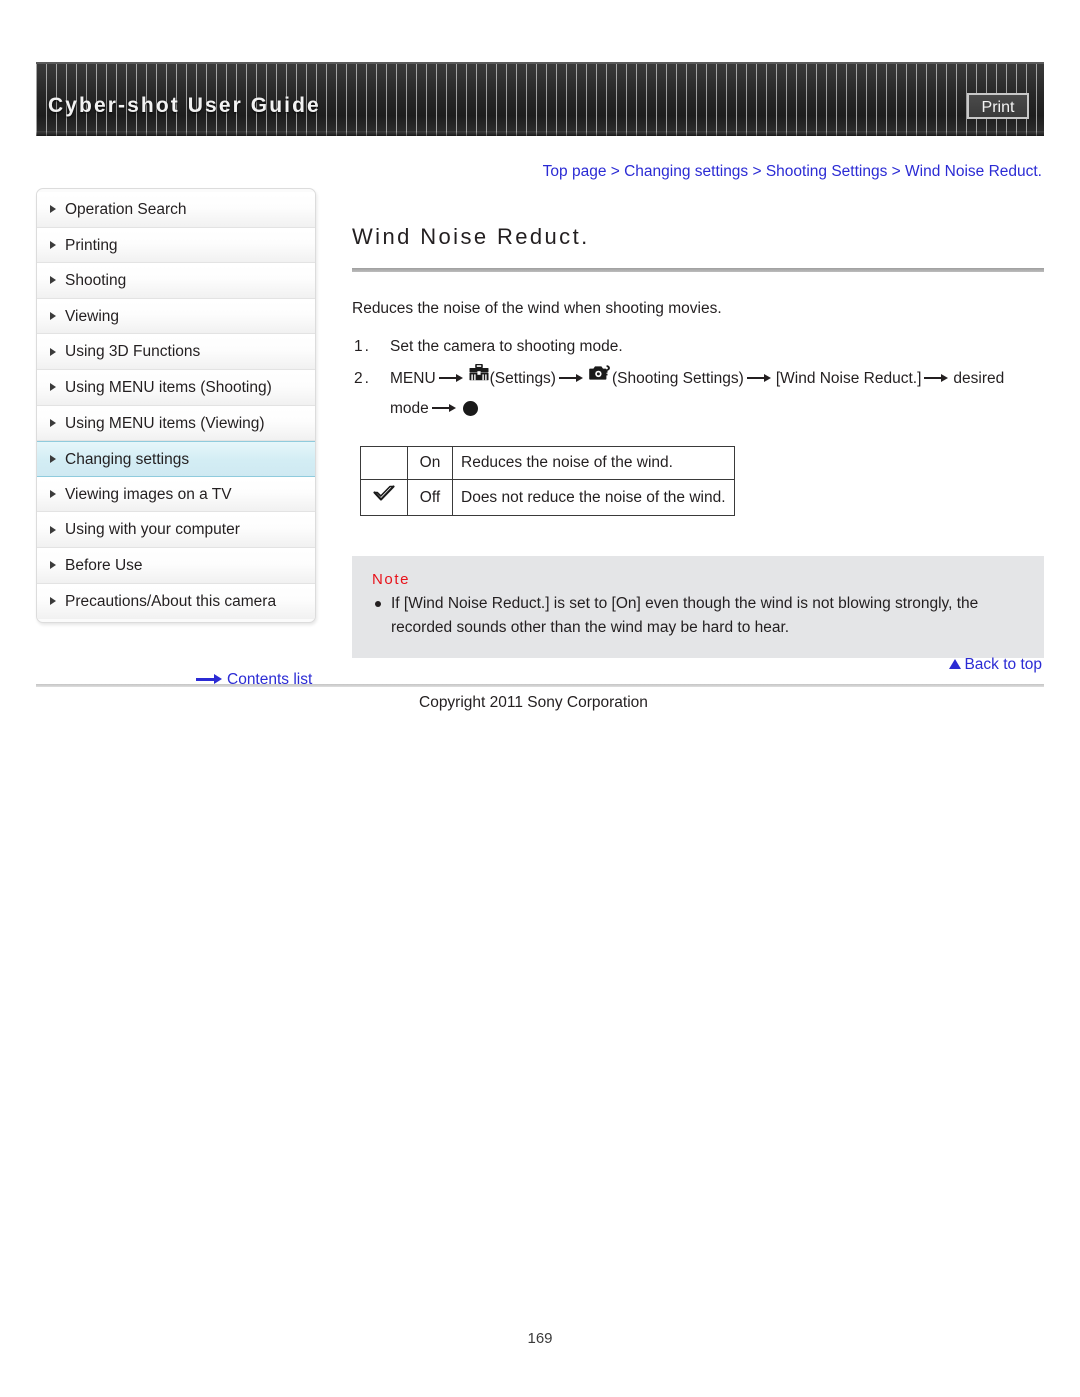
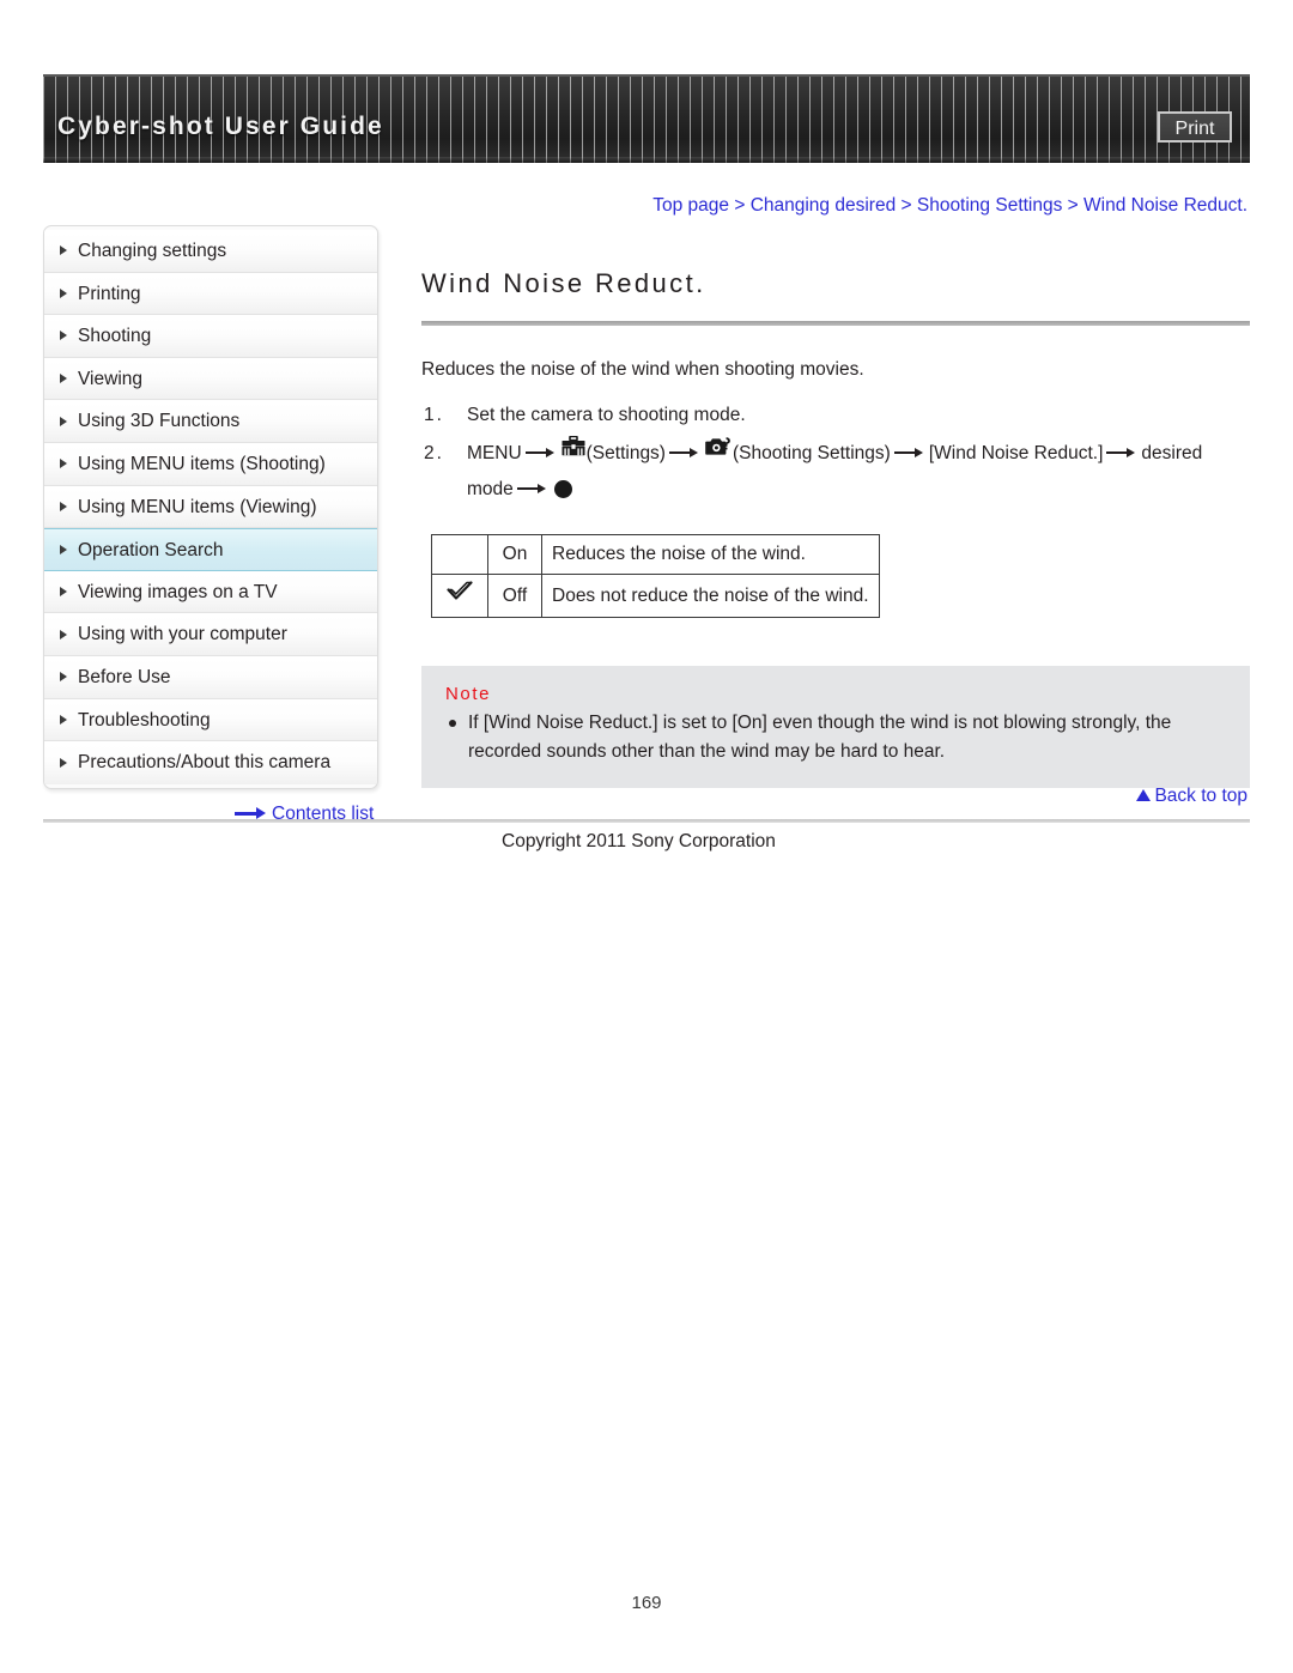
  Cyber-shot User Guide
  Print
- Top page > Changing settings > Shooting Settings > Wind Noise Reduct.
+ Top page > Changing desired > Shooting Settings > Wind Noise Reduct.
- Operation Search
+ Changing settings
  Printing
  Shooting
  Viewing
  Using 3D Functions
  Using MENU items (Shooting)
  Using MENU items (Viewing)
- Changing settings
+ Operation Search
  Viewing images on a TV
  Using with your computer
  Before Use
+ Troubleshooting
  Precautions/About this camera
  Contents list
  Wind Noise Reduct.
  Reduces the noise of the wind when shooting movies.
  1.
  Set the camera to shooting mode.
  2.
  MENU (Settings) (Shooting Settings) [Wind Noise Reduct.] desired
  mode
  	On	Reduces the noise of the wind.
  	Off	Does not reduce the noise of the wind.
  Note
  If [Wind Noise Reduct.] is set to [On] even though the wind is not blowing strongly, the recorded sounds other than the wind may be hard to hear.
  Back to top
  Copyright 2011 Sony Corporation
  169
